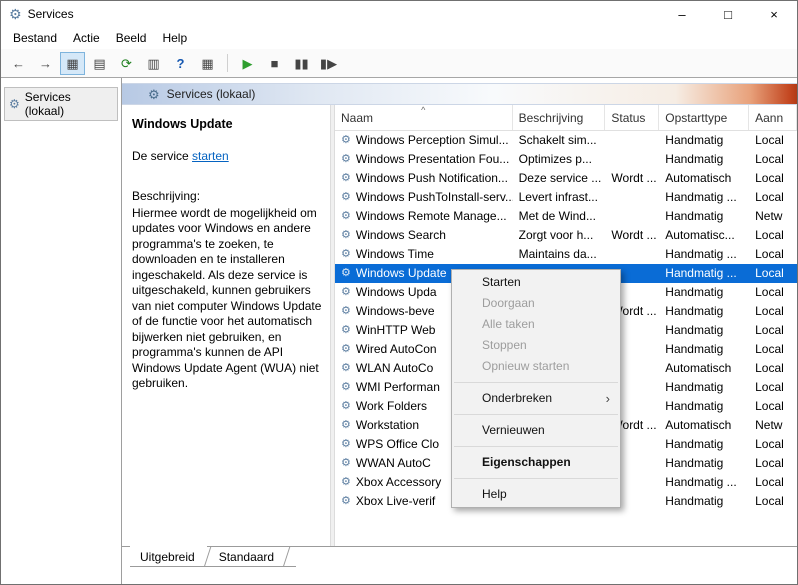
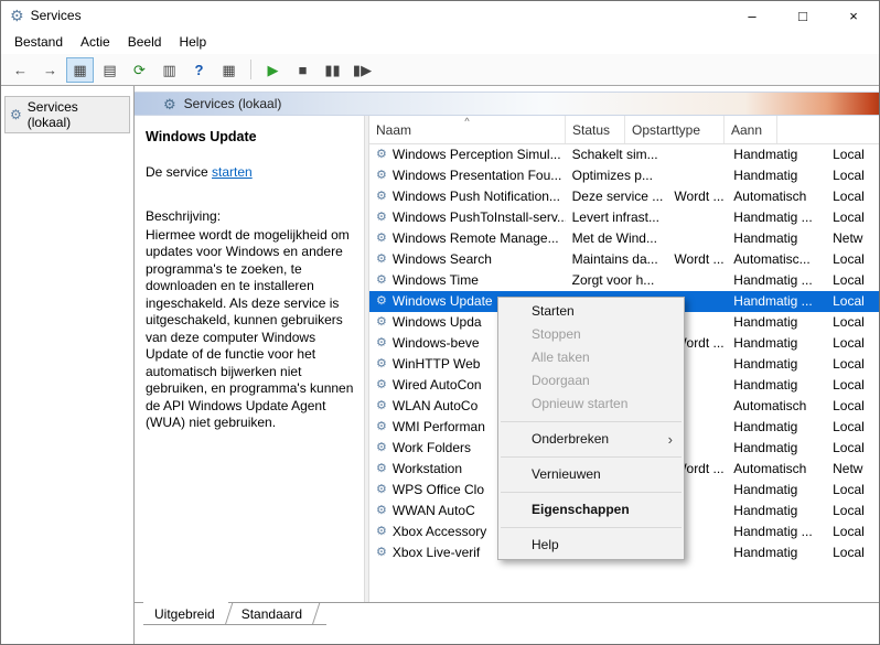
  ⚙
  Services
  –
  □
  ×
  Bestand
  Actie
  Beeld
  Help
  ←
  →
  ▦
  ▤
  ⟳
  ▥
  ?
  ▦
  ▶
  ■
  ▮▮
  ▮▶
  ⚙
  Services (lokaal)
  ⚙
  Services (lokaal)
  Windows Update
  De service starten
  Beschrijving:
- Hiermee wordt de mogelijkheid om updates voor Windows en andere programma's te zoeken, te downloaden en te installeren ingeschakeld. Als deze service is uitgeschakeld, kunnen gebruikers van niet computer Windows Update of de functie voor het automatisch bijwerken niet gebruiken, en programma's kunnen de API Windows Update Agent (WUA) niet gebruiken.
+ Hiermee wordt de mogelijkheid om updates voor Windows en andere programma's te zoeken, te downloaden en te installeren ingeschakeld. Als deze service is uitgeschakeld, kunnen gebruikers van deze computer Windows Update of de functie voor het automatisch bijwerken niet gebruiken, en programma's kunnen de API Windows Update Agent (WUA) niet gebruiken.
  ^
  Naam
- Beschrijving
  Status
  Opstarttype
  Aann
  ⚙
  Windows Perception Simul...
  Schakelt sim...
  Handmatig
  Local
  ⚙
  Windows Presentation Fou...
  Optimizes p...
  Handmatig
  Local
  ⚙
  Windows Push Notification...
  Deze service ...
  Wordt ...
  Automatisch
  Local
  ⚙
  Windows PushToInstall-serv..
  Levert infrast...
  Handmatig ...
  Local
  ⚙
  Windows Remote Manage...
  Met de Wind...
  Handmatig
  Netw
  ⚙
  Windows Search
- Zorgt voor h...
+ Maintains da...
  Wordt ...
  Automatisc...
  Local
  ⚙
  Windows Time
- Maintains da...
+ Zorgt voor h...
  Handmatig ...
  Local
  ⚙
  Windows Update
  Handmatig ...
  Local
  ⚙
  Windows Upda
  Handmatig
  Local
  ⚙
  Windows-beve
  ordt ...
  Handmatig
  Local
  ⚙
  WinHTTP Web
  Handmatig
  Local
  ⚙
  Wired AutoCon
  Handmatig
  Local
  ⚙
  WLAN AutoCo
  Automatisch
  Local
  ⚙
  WMI Performan
  Handmatig
  Local
  ⚙
  Work Folders
  Handmatig
  Local
  ⚙
  Workstation
  ordt ...
  Automatisch
  Netw
  ⚙
  WPS Office Clo
  Handmatig
  Local
  ⚙
  WWAN AutoC
  Handmatig
  Local
  ⚙
  Xbox Accessory
  Handmatig ...
  Local
  ⚙
  Xbox Live-verif
  Handmatig
  Local
  Uitgebreid
  Standaard
  Starten
- Doorgaan
+ Stoppen
  Alle taken
- Stoppen
+ Doorgaan
  Opnieuw starten
  Onderbreken
  ›
  Vernieuwen
  Eigenschappen
  Help
